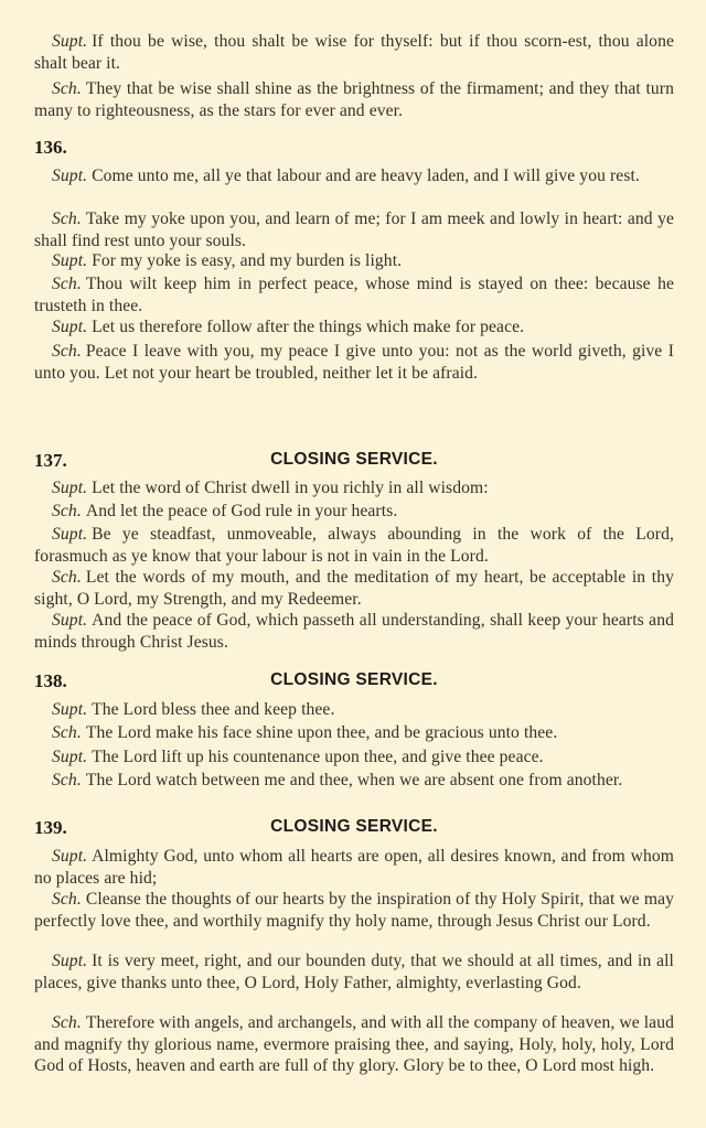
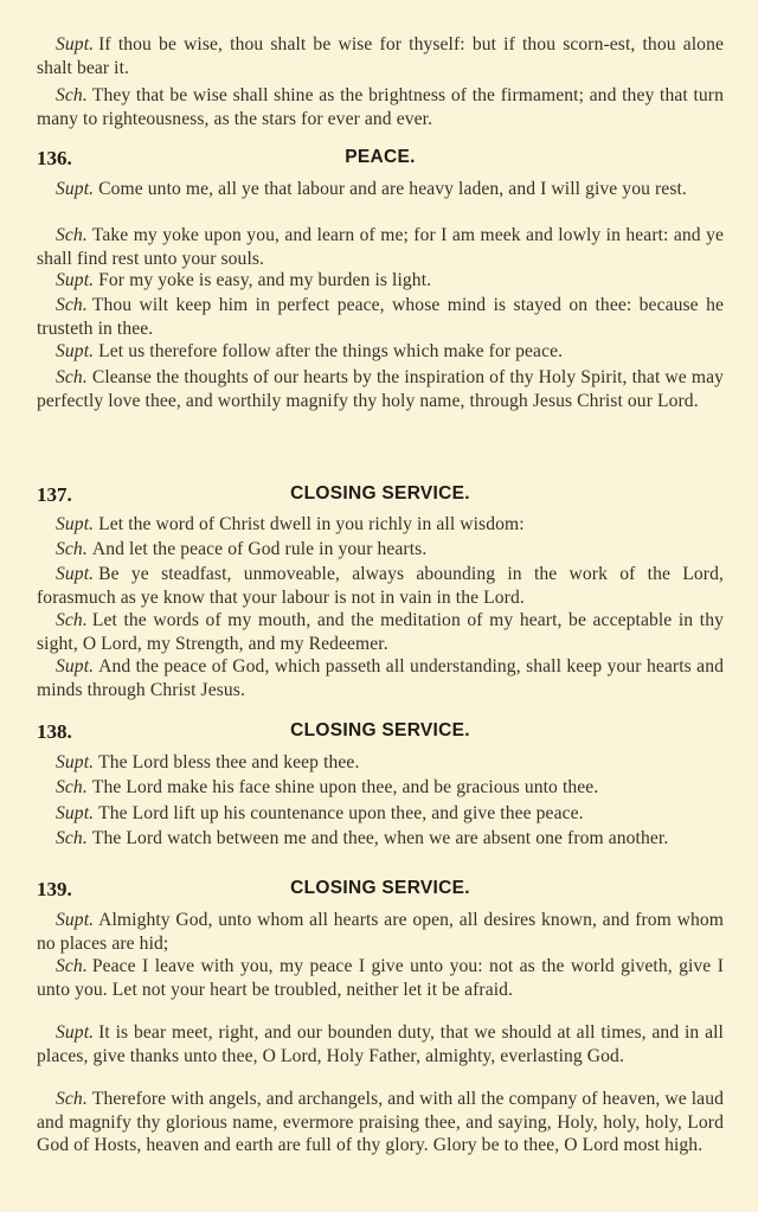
  Supt. If thou be wise, thou shalt be wise for thyself: but if thou scorn-est, thou alone shalt bear it.
  Sch. They that be wise shall shine as the brightness of the firmament; and they that turn many to righteousness, as the stars for ever and ever.
  136.
+ PEACE.
  Supt. Come unto me, all ye that labour and are heavy laden, and I will give you rest.
  Sch. Take my yoke upon you, and learn of me; for I am meek and lowly in heart: and ye shall find rest unto your souls.
  Supt. For my yoke is easy, and my burden is light.
  Sch. Thou wilt keep him in perfect peace, whose mind is stayed on thee: because he trusteth in thee.
  Supt. Let us therefore follow after the things which make for peace.
- Sch. Peace I leave with you, my peace I give unto you: not as the world giveth, give I unto you. Let not your heart be troubled, neither let it be afraid.
+ Sch. Cleanse the thoughts of our hearts by the inspiration of thy Holy Spirit, that we may perfectly love thee, and worthily magnify thy holy name, through Jesus Christ our Lord.
  137.
  CLOSING SERVICE.
  Supt. Let the word of Christ dwell in you richly in all wisdom:
  Sch. And let the peace of God rule in your hearts.
  Supt. Be ye steadfast, unmoveable, always abounding in the work of the Lord, forasmuch as ye know that your labour is not in vain in the Lord.
  Sch. Let the words of my mouth, and the meditation of my heart, be acceptable in thy sight, O Lord, my Strength, and my Redeemer.
  Supt. And the peace of God, which passeth all understanding, shall keep your hearts and minds through Christ Jesus.
  138.
  CLOSING SERVICE.
  Supt. The Lord bless thee and keep thee.
  Sch. The Lord make his face shine upon thee, and be gracious unto thee.
  Supt. The Lord lift up his countenance upon thee, and give thee peace.
  Sch. The Lord watch between me and thee, when we are absent one from another.
  139.
  CLOSING SERVICE.
  Supt. Almighty God, unto whom all hearts are open, all desires known, and from whom no places are hid;
- Sch. Cleanse the thoughts of our hearts by the inspiration of thy Holy Spirit, that we may perfectly love thee, and worthily magnify thy holy name, through Jesus Christ our Lord.
+ Sch. Peace I leave with you, my peace I give unto you: not as the world giveth, give I unto you. Let not your heart be troubled, neither let it be afraid.
- Supt. It is very meet, right, and our bounden duty, that we should at all times, and in all places, give thanks unto thee, O Lord, Holy Father, almighty, everlasting God.
+ Supt. It is bear meet, right, and our bounden duty, that we should at all times, and in all places, give thanks unto thee, O Lord, Holy Father, almighty, everlasting God.
  Sch. Therefore with angels, and archangels, and with all the company of heaven, we laud and magnify thy glorious name, evermore praising thee, and saying, Holy, holy, holy, Lord God of Hosts, heaven and earth are full of thy glory. Glory be to thee, O Lord most high.
